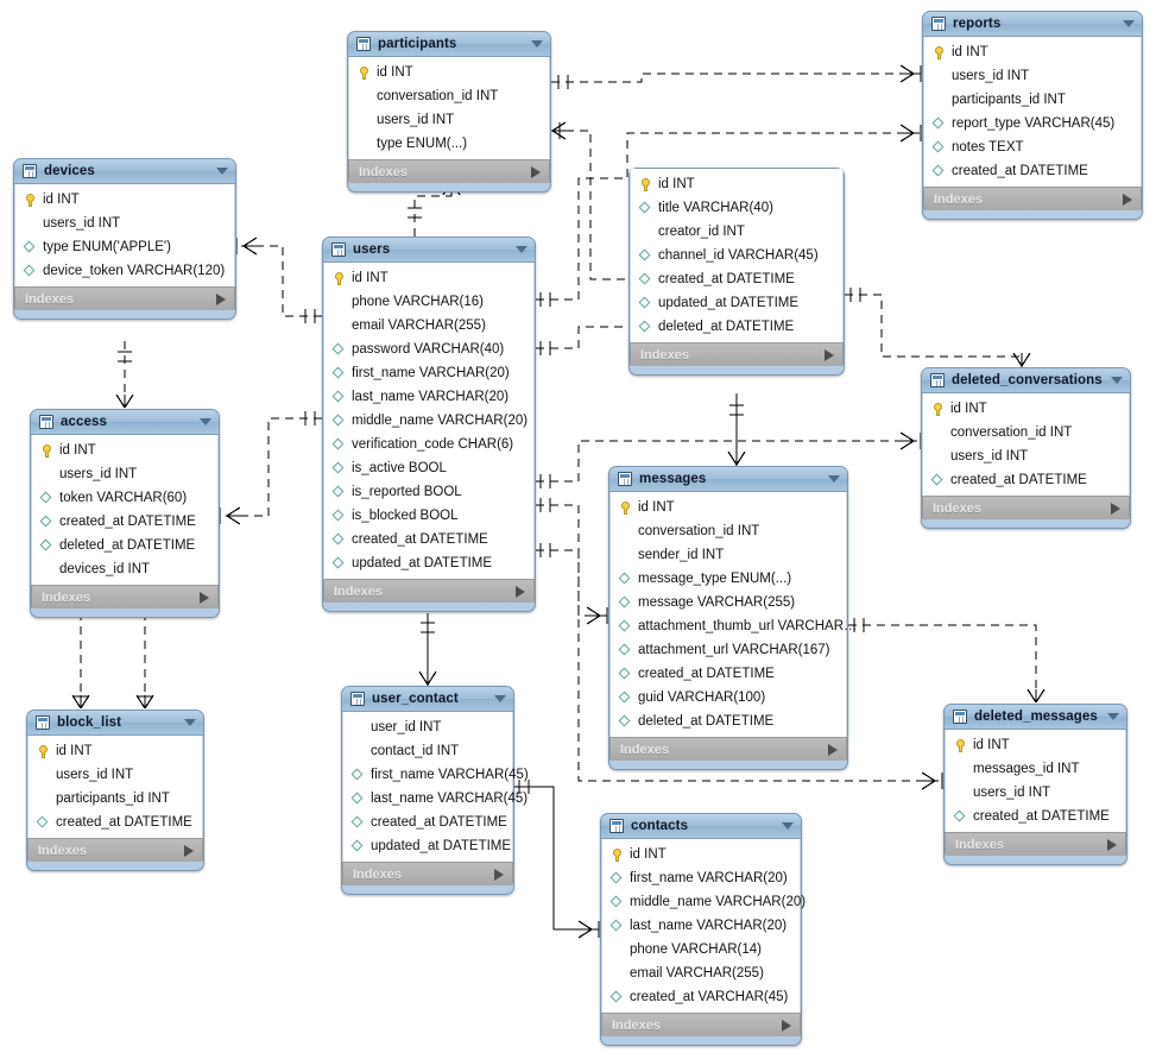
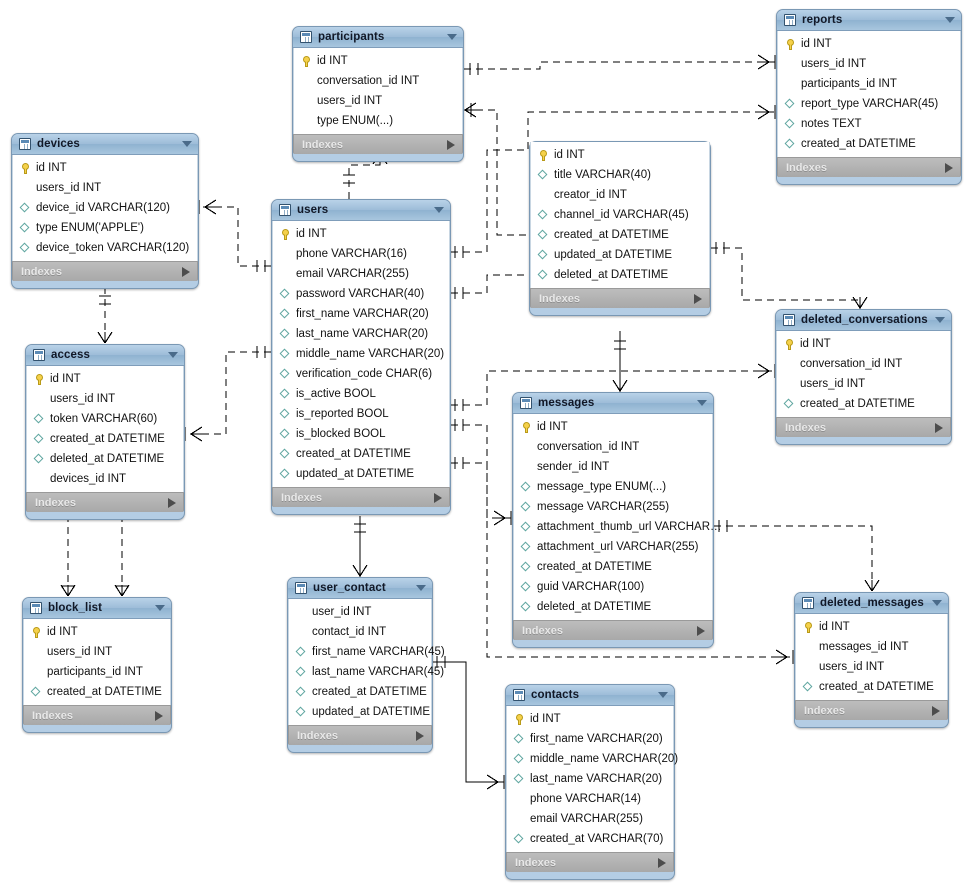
  participants
  id INT
  conversation_id INT
  users_id INT
  type ENUM(...)
  Indexes
  reports
  id INT
  users_id INT
  participants_id INT
  report_type VARCHAR(45)
  notes TEXT
  created_at DATETIME
  Indexes
  devices
  id INT
  users_id INT
+ device_id VARCHAR(120)
  type ENUM('APPLE')
  device_token VARCHAR(120)
  Indexes
  id INT
  title VARCHAR(40)
  creator_id INT
  channel_id VARCHAR(45)
  created_at DATETIME
  updated_at DATETIME
  deleted_at DATETIME
  Indexes
  users
  id INT
  phone VARCHAR(16)
  email VARCHAR(255)
  password VARCHAR(40)
  first_name VARCHAR(20)
  last_name VARCHAR(20)
  middle_name VARCHAR(20)
  verification_code CHAR(6)
  is_active BOOL
  is_reported BOOL
  is_blocked BOOL
  created_at DATETIME
  updated_at DATETIME
  Indexes
  deleted_conversations
  id INT
  conversation_id INT
  users_id INT
  created_at DATETIME
  Indexes
  access
  id INT
  users_id INT
  token VARCHAR(60)
  created_at DATETIME
  deleted_at DATETIME
  devices_id INT
  Indexes
  messages
  id INT
  conversation_id INT
  sender_id INT
  message_type ENUM(...)
  message VARCHAR(255)
  attachment_thumb_url VARCHAR…
- attachment_url VARCHAR(167)
+ attachment_url VARCHAR(255)
  created_at DATETIME
  guid VARCHAR(100)
  deleted_at DATETIME
  Indexes
  user_contact
  user_id INT
  contact_id INT
  first_name VARCHAR(45)
  last_name VARCHAR(45)
  created_at DATETIME
  updated_at DATETIME
  Indexes
  deleted_messages
  id INT
  messages_id INT
  users_id INT
  created_at DATETIME
  Indexes
  block_list
  id INT
  users_id INT
  participants_id INT
  created_at DATETIME
  Indexes
  contacts
  id INT
  first_name VARCHAR(20)
  middle_name VARCHAR(20)
  last_name VARCHAR(20)
  phone VARCHAR(14)
  email VARCHAR(255)
- created_at VARCHAR(45)
+ created_at VARCHAR(70)
  Indexes
